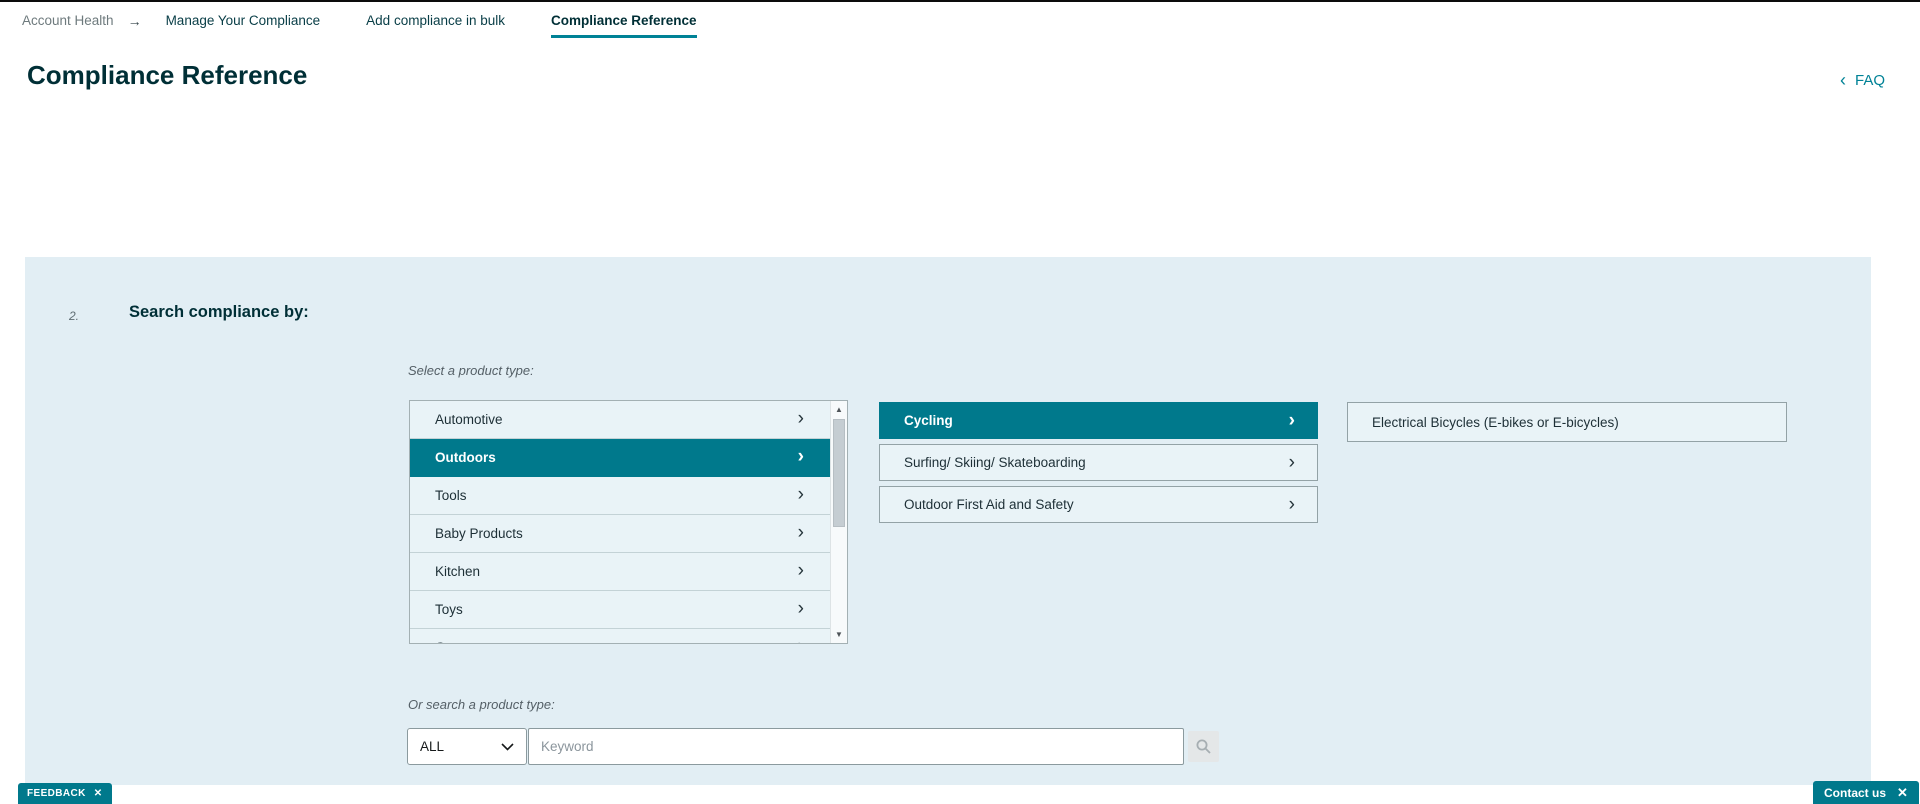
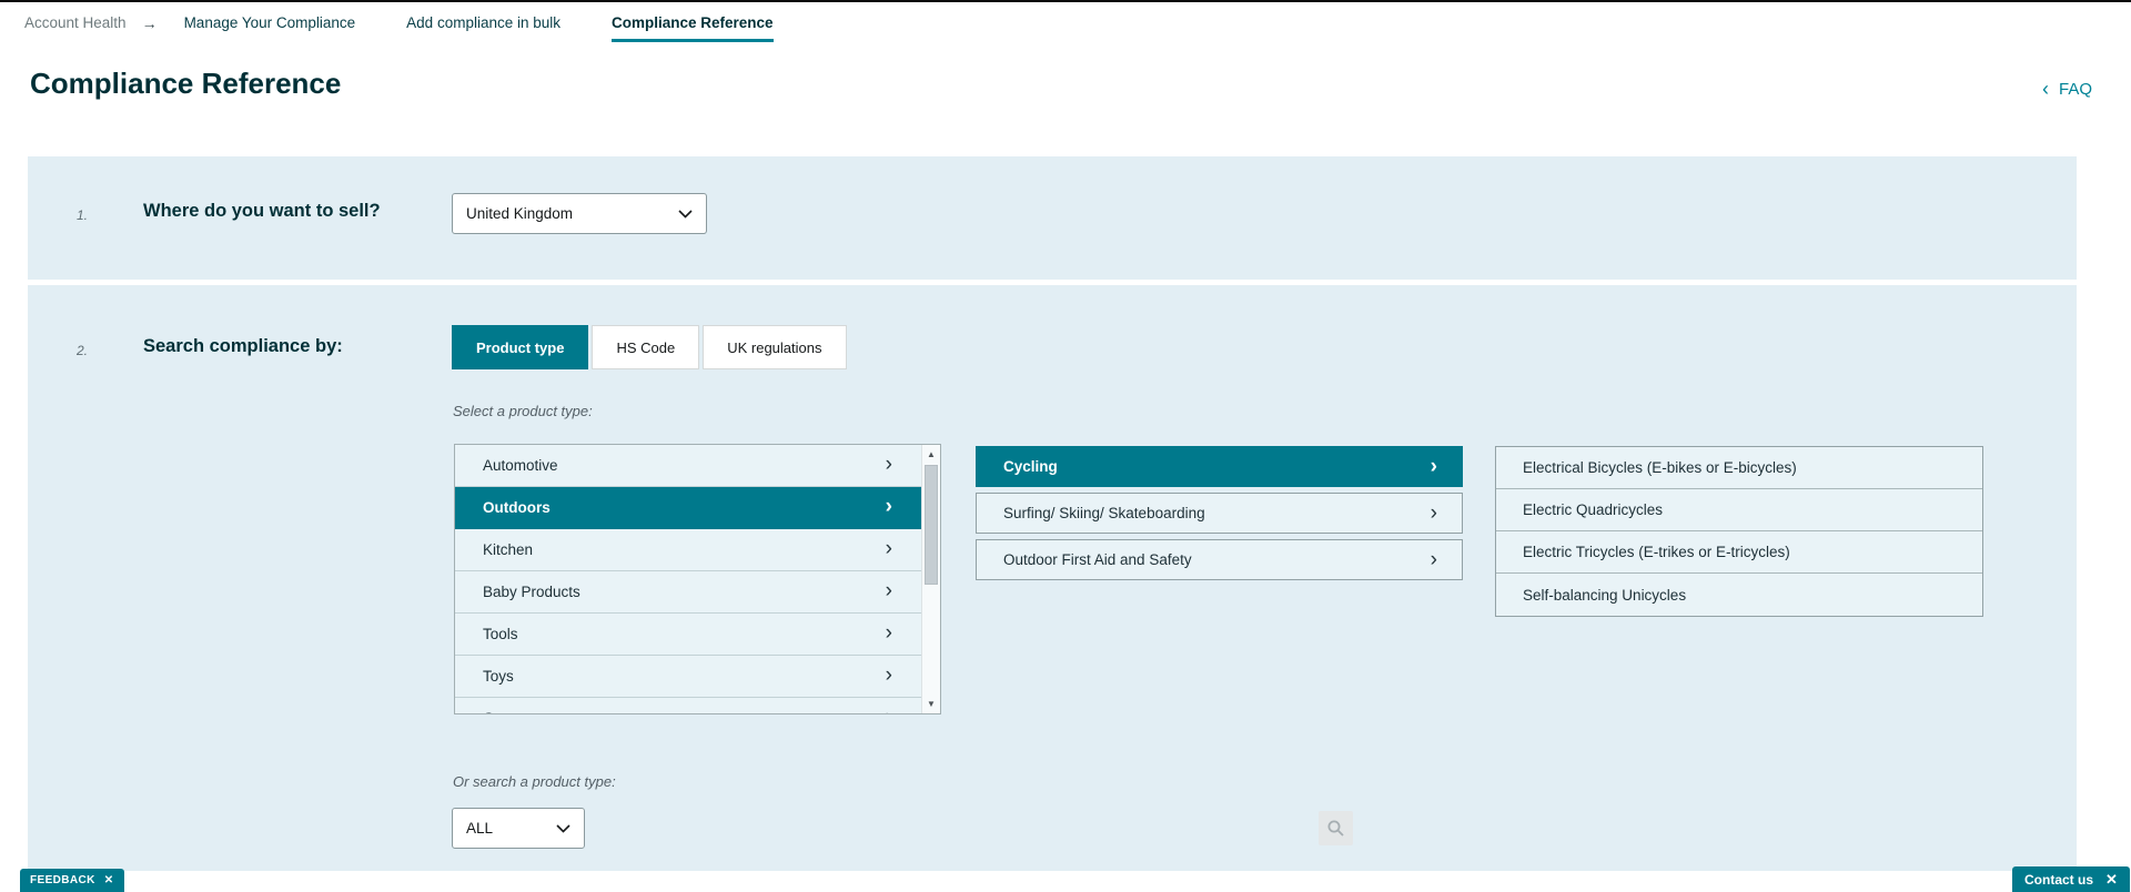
  Account Health
  →
  Manage Your Compliance
  Add compliance in bulk
  Compliance Reference
  ‹
  FAQ
  Compliance Reference
+ 1.
+ Where do you want to sell?
+ United Kingdom
  2.
  Search compliance by:
+ Product type
+ HS Code
+ UK regulations
  Select a product type:
  Automotive
  ›
  Outdoors
  ›
- Tools
+ Kitchen
  ›
  Baby Products
  ›
- Kitchen
+ Tools
  ›
  Toys
  ›
  ▲
  ▼
  Cycling
  ›
  Surfing/ Skiing/ Skateboarding
  ›
  Outdoor First Aid and Safety
  ›
  Electrical Bicycles (E-bikes or E-bicycles)
+ Electric Quadricycles
+ Electric Tricycles (E-trikes or E-tricycles)
+ Self-balancing Unicycles
  Or search a product type:
  ALL
- Keyword
  FEEDBACK
  ✕
  Contact us
  ✕
